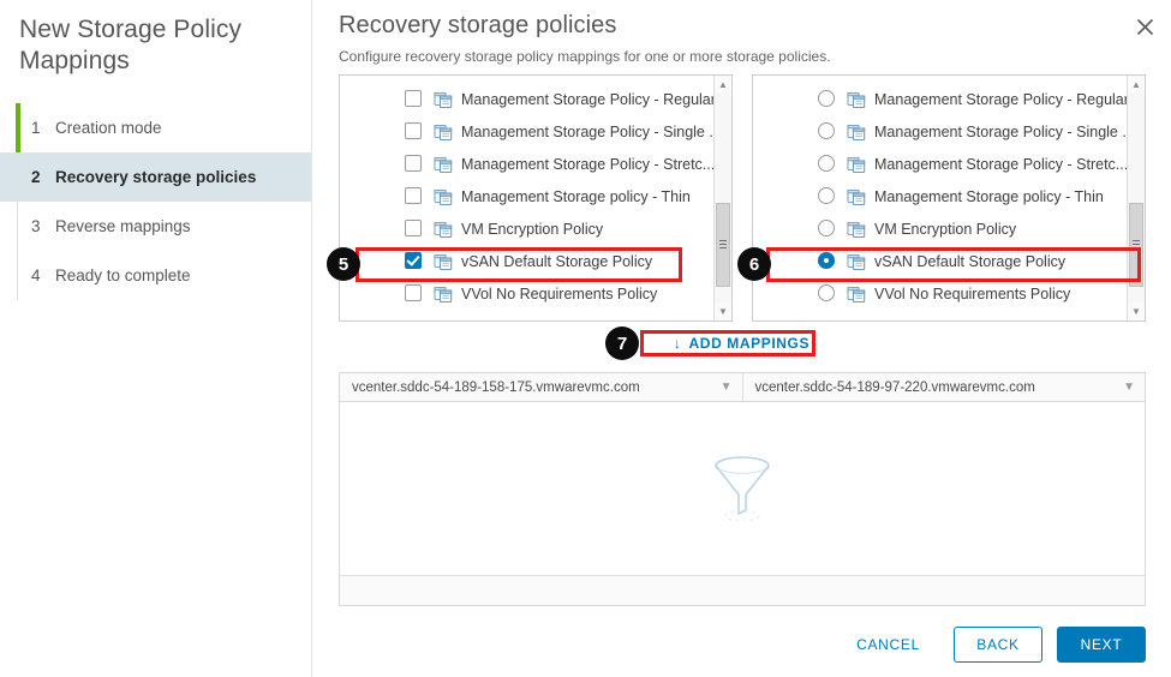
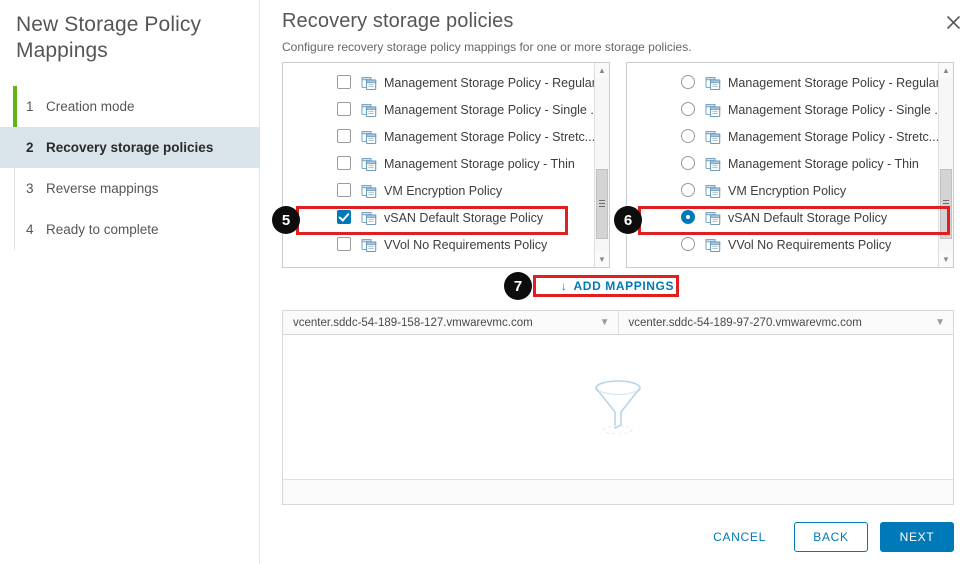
  New Storage Policy Mappings
  1
  Creation mode
  2
  Recovery storage policies
  3
  Reverse mappings
  4
  Ready to complete
  Recovery storage policies
  Configure recovery storage policy mappings for one or more storage policies.
  Management Storage Policy - Regula
  Management Storage Policy - Single .
  Management Storage Policy - Stretc..
  Management Storage policy - Thin
  VM Encryption Policy
  vSAN Default Storage Policy
  VVol No Requirements Policy
  ▲
  ▼
  Management Storage Policy - Regula
  Management Storage Policy - Single .
  Management Storage Policy - Stretc..
  Management Storage policy - Thin
  VM Encryption Policy
  vSAN Default Storage Policy
  VVol No Requirements Policy
  ▲
  ▼
  5
  6
  ↓
  ADD MAPPINGS
  7
- vcenter.sddc-54-189-158-175.vmwarevmc.com
+ vcenter.sddc-54-189-158-127.vmwarevmc.com
  ▼
- vcenter.sddc-54-189-97-220.vmwarevmc.com
+ vcenter.sddc-54-189-97-270.vmwarevmc.com
  ▼
  CANCEL
  BACK
  NEXT
